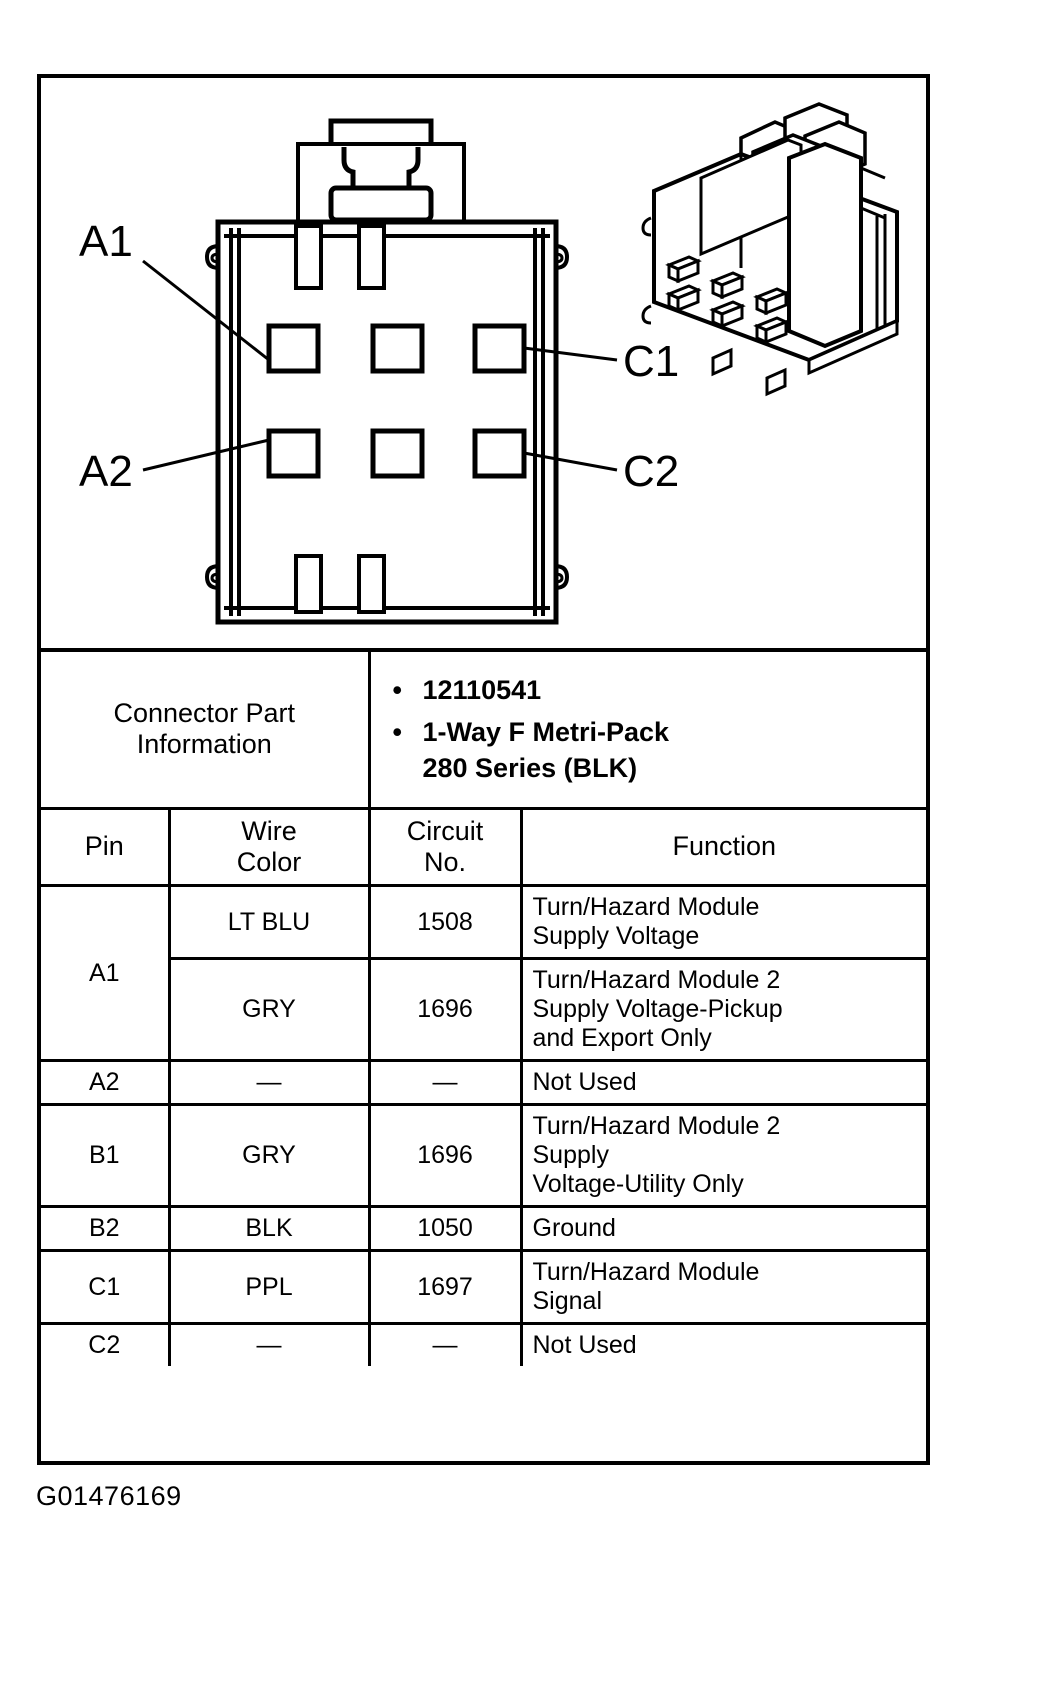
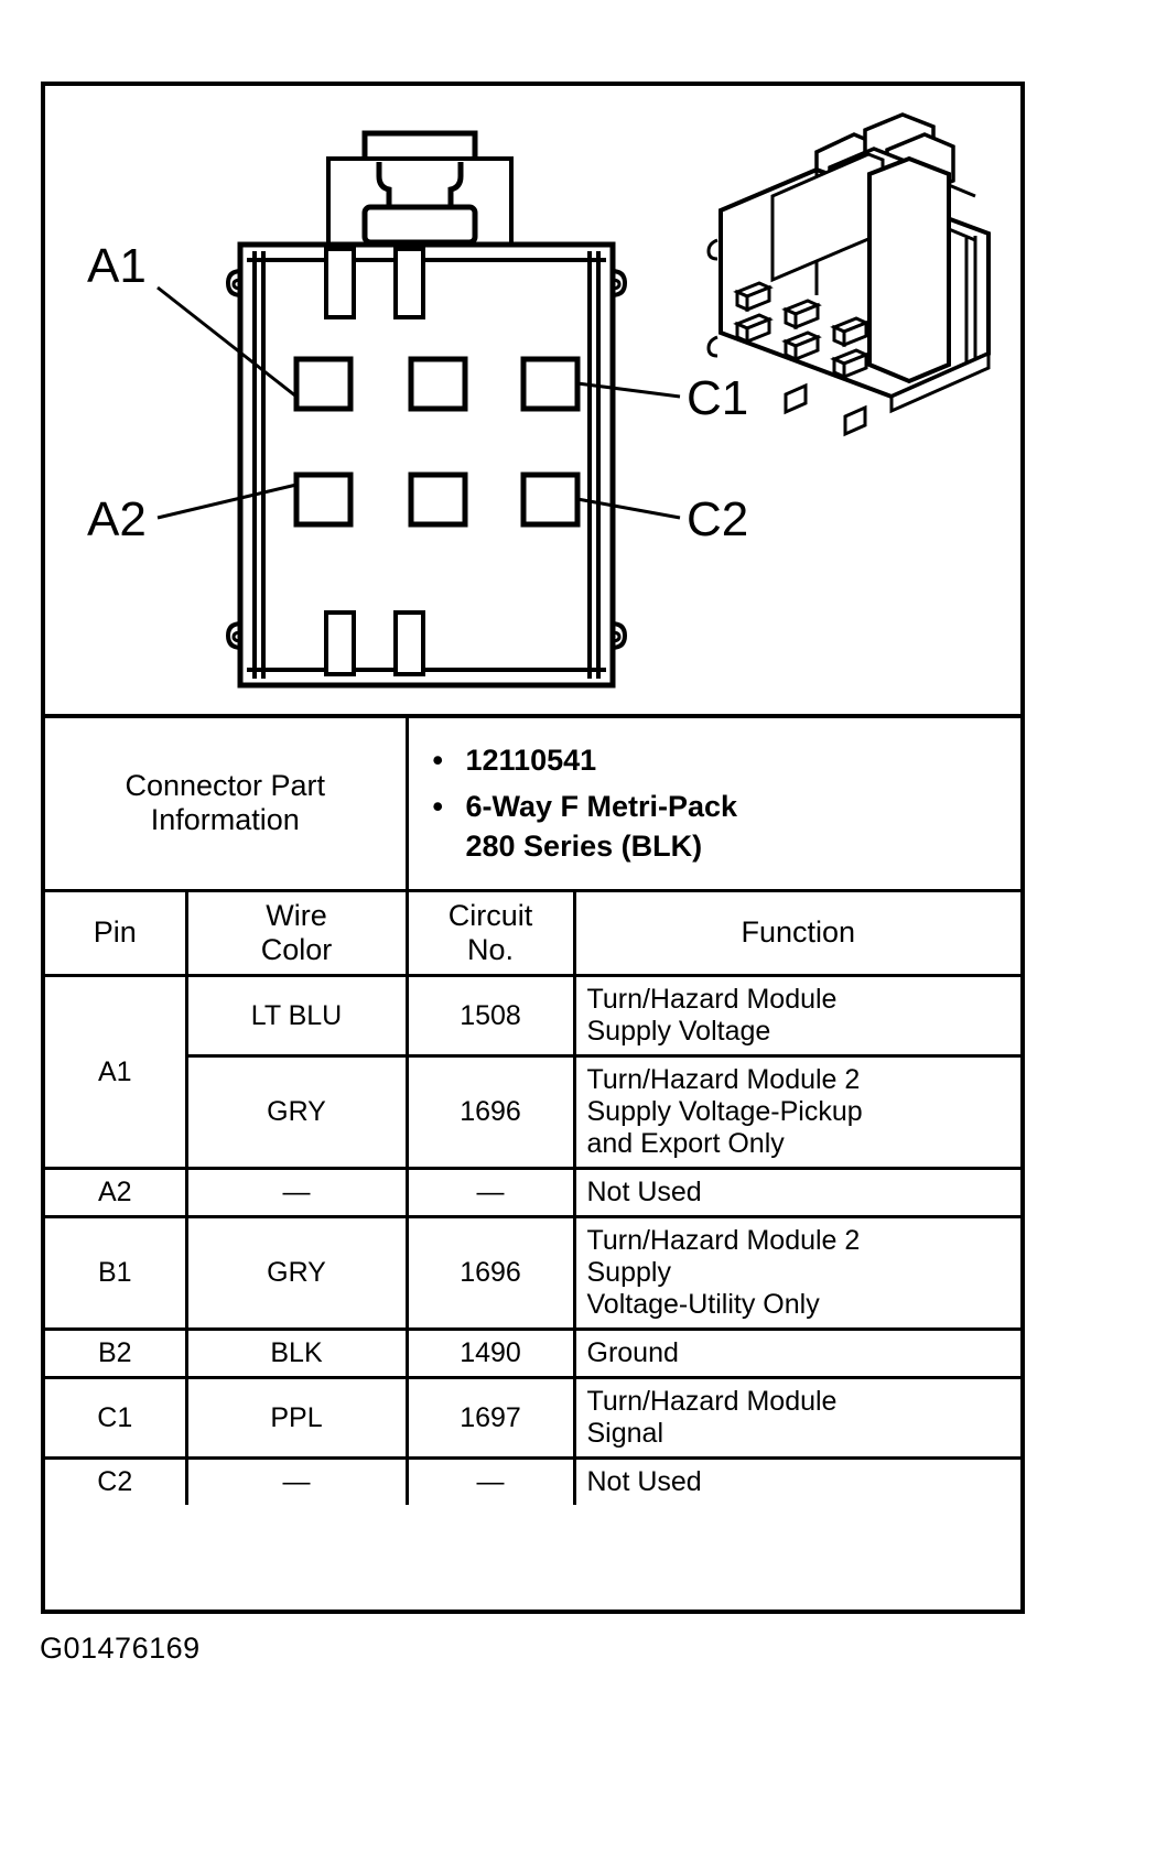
  A1
  A2
  C1
  C2
- Connector Part Information	• 12110541 • 1-Way F Metri-Pack 280 Series (BLK)
+ Connector Part Information	• 12110541 • 6-Way F Metri-Pack 280 Series (BLK)
  Pin	Wire Color	Circuit No.	Function
  A1	LT BLU	1508	Turn/Hazard Module Supply Voltage
  GRY	1696	Turn/Hazard Module 2 Supply Voltage-Pickup and Export Only
  A2	—	—	Not Used
  B1	GRY	1696	Turn/Hazard Module 2 Supply Voltage-Utility Only
- B2	BLK	1050	Ground
+ B2	BLK	1490	Ground
  C1	PPL	1697	Turn/Hazard Module Signal
  C2	—	—	Not Used
  G01476169
